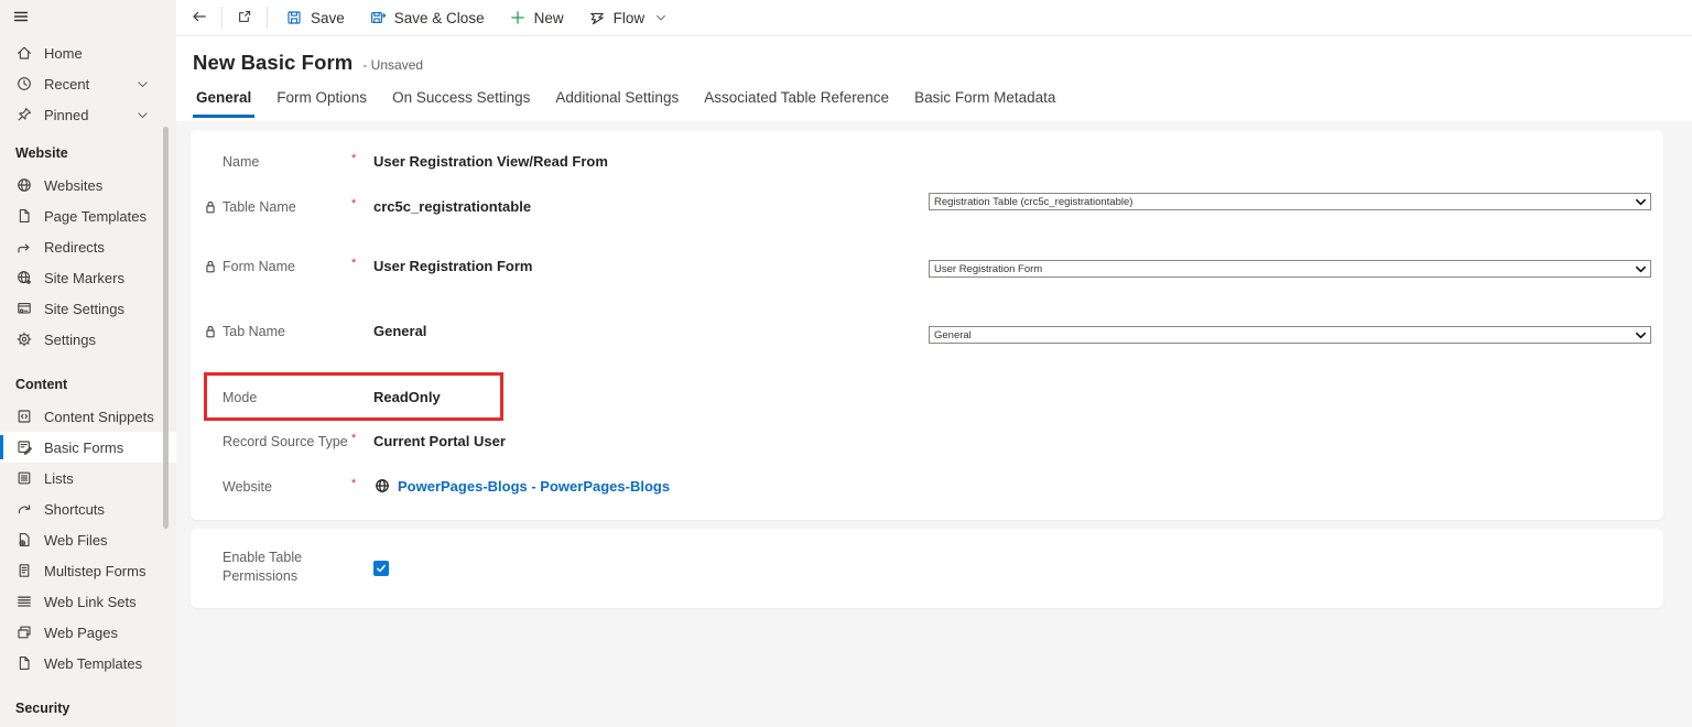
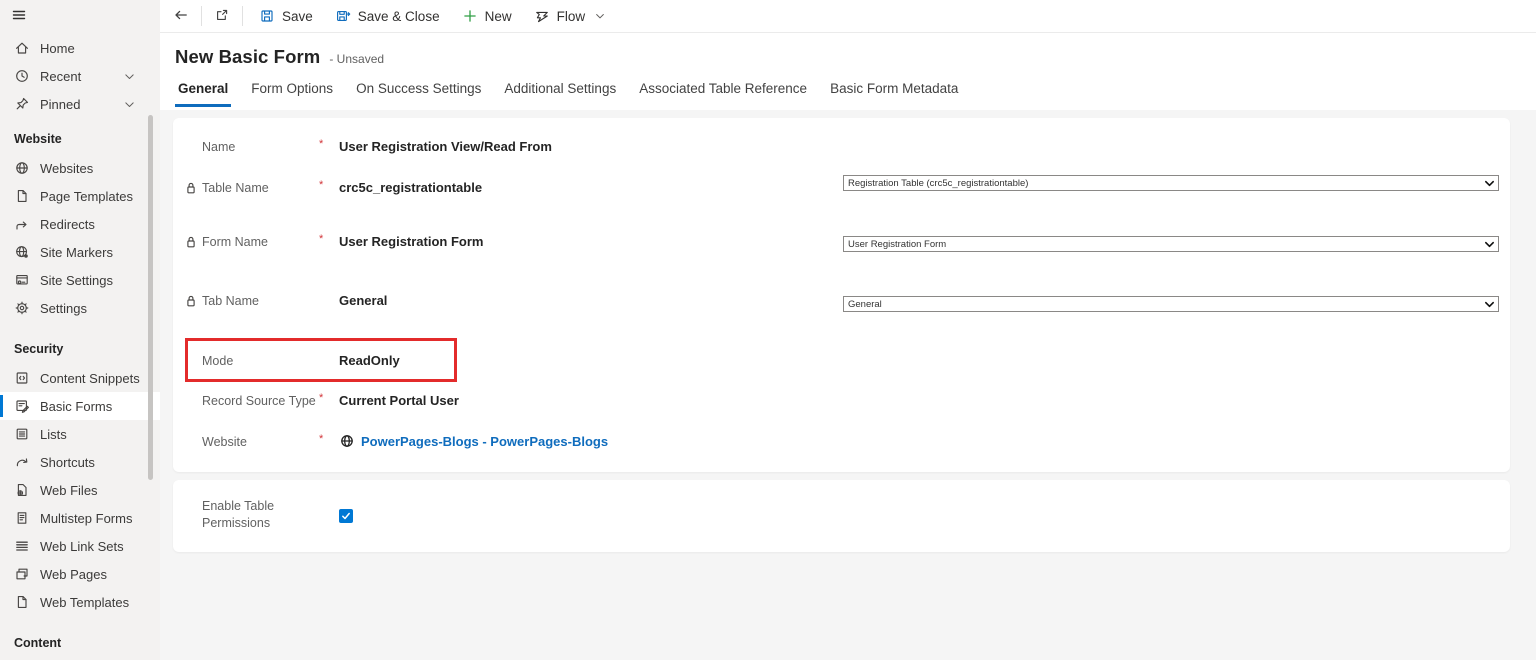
  Home
  Recent
  Pinned
  Website
  Websites
  Page Templates
  Redirects
  Site Markers
  Site Settings
  Settings
- Content
+ Security
  Content Snippets
  Basic Forms
  Lists
  Shortcuts
  Web Files
  Multistep Forms
  Web Link Sets
  Web Pages
  Web Templates
- Security
+ Content
  Save
  Save & Close
  New
  Flow
  New Basic Form
  - Unsaved
  General
  Form Options
  On Success Settings
  Additional Settings
  Associated Table Reference
  Basic Form Metadata
  Name
  *
  User Registration View/Read From
  Table Name
  *
  crc5c_registrationtable
  Registration Table (crc5c_registrationtable)
  Form Name
  *
  User Registration Form
  User Registration Form
  Tab Name
  General
  General
  Mode
  ReadOnly
  Record Source Type
  *
  Current Portal User
  Website
  *
  PowerPages-Blogs - PowerPages-Blogs
  Enable Table Permissions
